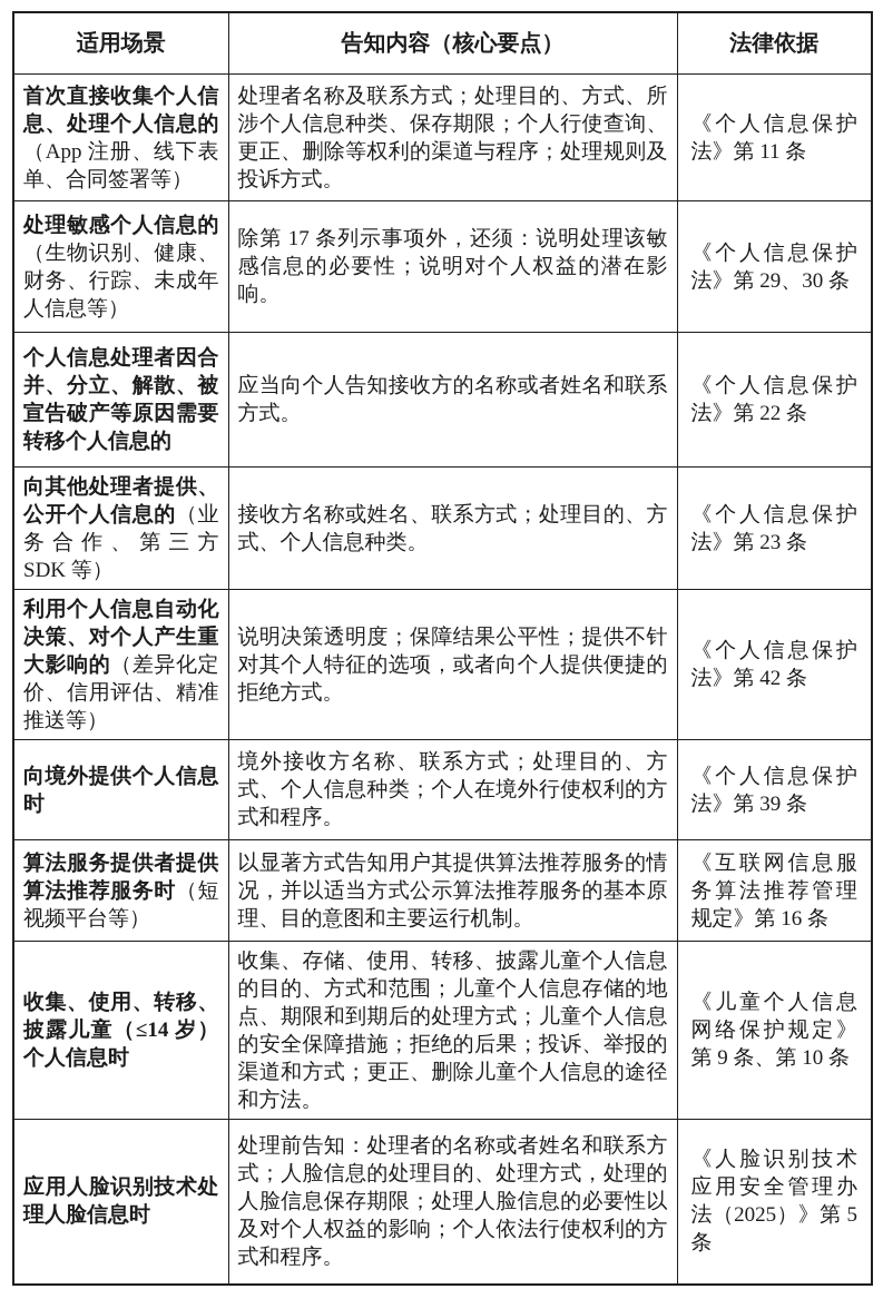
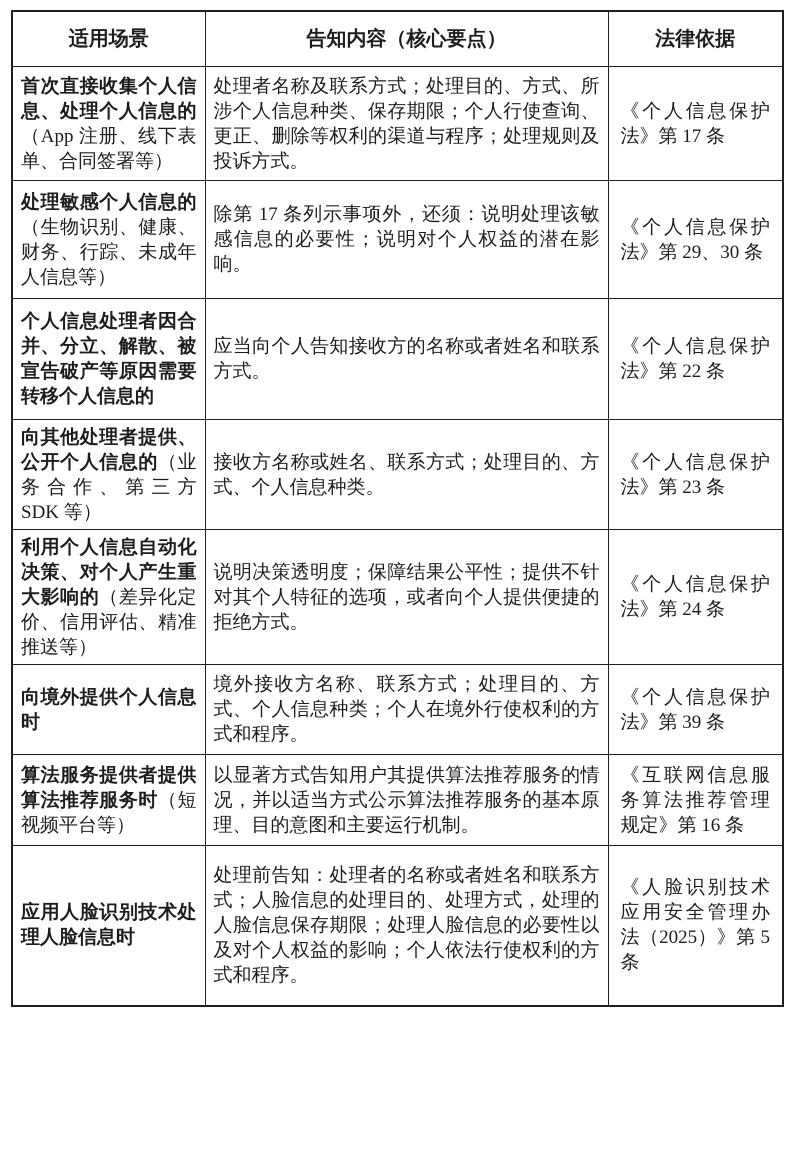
  适用场景	告知内容（核心要点）	法律依据
- 首次直接收集个人信息、处理个人信息的（App 注册、线下表单、合同签署等）	处理者名称及联系方式；处理目的、方式、所涉个人信息种类、保存期限；个人行使查询、更正、删除等权利的渠道与程序；处理规则及投诉方式。	《个人信息保护法》第 11 条
+ 首次直接收集个人信息、处理个人信息的（App 注册、线下表单、合同签署等）	处理者名称及联系方式；处理目的、方式、所涉个人信息种类、保存期限；个人行使查询、更正、删除等权利的渠道与程序；处理规则及投诉方式。	《个人信息保护法》第 17 条
  处理敏感个人信息的（生物识别、健康、财务、行踪、未成年人信息等）	除第 17 条列示事项外，还须：说明处理该敏感信息的必要性；说明对个人权益的潜在影响。	《个人信息保护法》第 29、30 条
  个人信息处理者因合并、分立、解散、被宣告破产等原因需要转移个人信息的	应当向个人告知接收方的名称或者姓名和联系方式。	《个人信息保护法》第 22 条
  向其他处理者提供、公开个人信息的（业务合作、第三方 SDK 等）	接收方名称或姓名、联系方式；处理目的、方式、个人信息种类。	《个人信息保护法》第 23 条
- 利用个人信息自动化决策、对个人产生重大影响的（差异化定价、信用评估、精准推送等）	说明决策透明度；保障结果公平性；提供不针对其个人特征的选项，或者向个人提供便捷的拒绝方式。	《个人信息保护法》第 42 条
+ 利用个人信息自动化决策、对个人产生重大影响的（差异化定价、信用评估、精准推送等）	说明决策透明度；保障结果公平性；提供不针对其个人特征的选项，或者向个人提供便捷的拒绝方式。	《个人信息保护法》第 24 条
  向境外提供个人信息时	境外接收方名称、联系方式；处理目的、方式、个人信息种类；个人在境外行使权利的方式和程序。	《个人信息保护法》第 39 条
  算法服务提供者提供算法推荐服务时（短视频平台等）	以显著方式告知用户其提供算法推荐服务的情况，并以适当方式公示算法推荐服务的基本原理、目的意图和主要运行机制。	《互联网信息服务算法推荐管理规定》第 16 条
- 收集、使用、转移、披露儿童（≤14 岁）个人信息时	收集、存储、使用、转移、披露儿童个人信息的目的、方式和范围；儿童个人信息存储的地点、期限和到期后的处理方式；儿童个人信息的安全保障措施；拒绝的后果；投诉、举报的渠道和方式；更正、删除儿童个人信息的途径和方法。	《儿童个人信息网络保护规定》第 9 条、第 10 条
  应用人脸识别技术处理人脸信息时	处理前告知：处理者的名称或者姓名和联系方式；人脸信息的处理目的、处理方式，处理的人脸信息保存期限；处理人脸信息的必要性以及对个人权益的影响；个人依法行使权利的方式和程序。	《人脸识别技术应用安全管理办法（2025）》第 5 条
